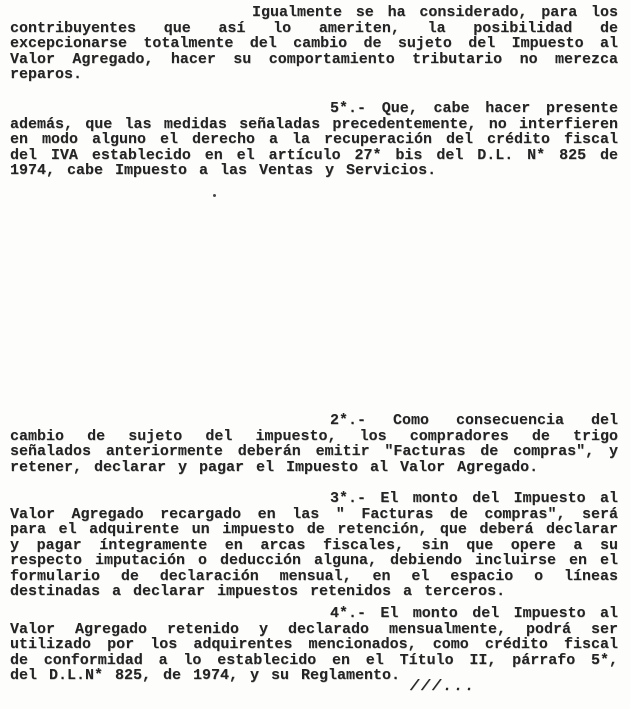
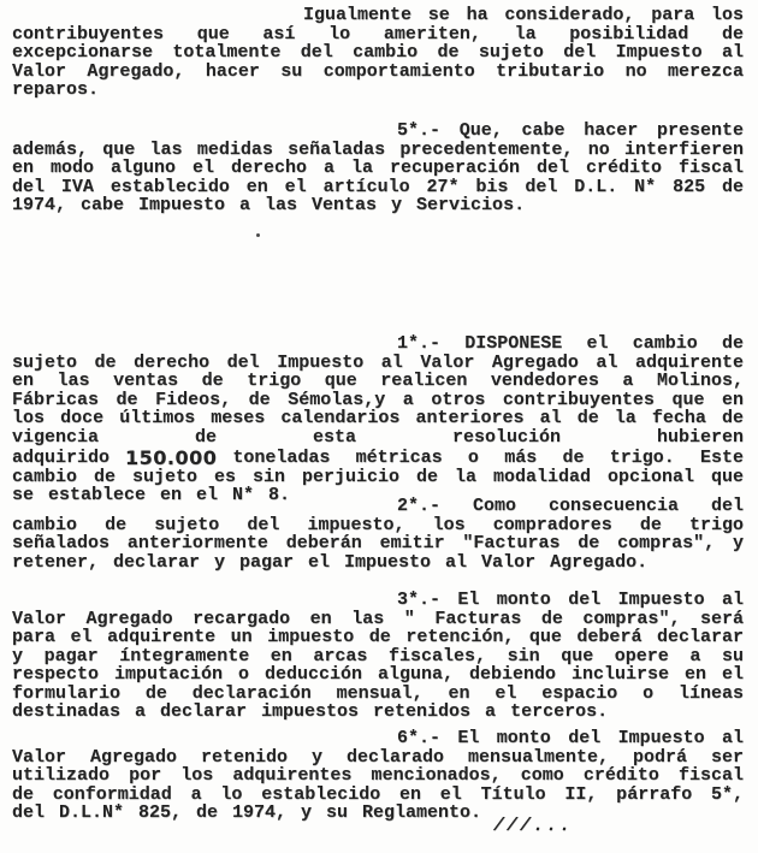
  Igualmente se ha considerado, para los contribuyentes que así lo ameriten, la posibilidad de excepcionarse totalmente del cambio de sujeto del Impuesto al Valor Agregado, hacer su comportamiento tributario no merezca reparos.
  5*.- Que, cabe hacer presente además, que las medidas señaladas precedentemente, no interfieren en modo alguno el derecho a la recuperación del crédito fiscal del IVA establecido en el artículo 27* bis del D.L. N* 825 de 1974, cabe Impuesto a las Ventas y Servicios.
+ 1*.- DISPONESE el cambio de sujeto de derecho del Impuesto al Valor Agregado al adquirente en las ventas de trigo que realicen vendedores a Molinos, Fábricas de Fideos, de Sémolas,y a otros contribuyentes que en los doce últimos meses calendarios anteriores al de la fecha de vigencia de esta resolución hubieren adquirido 150.000 toneladas métricas o más de trigo. Este cambio de sujeto es sin perjuicio de la modalidad opcional que se establece en el N* 8.
  2*.- Como consecuencia del cambio de sujeto del impuesto, los compradores de trigo señalados anteriormente deberán emitir "Facturas de compras", y retener, declarar y pagar el Impuesto al Valor Agregado.
  3*.- El monto del Impuesto al Valor Agregado recargado en las " Facturas de compras", será para el adquirente un impuesto de retención, que deberá declarar y pagar íntegramente en arcas fiscales, sin que opere a su respecto imputación o deducción alguna, debiendo incluirse en el formulario de declaración mensual, en el espacio o líneas destinadas a declarar impuestos retenidos a terceros.
- 4*.- El monto del Impuesto al Valor Agregado retenido y declarado mensualmente, podrá ser utilizado por los adquirentes mencionados, como crédito fiscal de conformidad a lo establecido en el Título II, párrafo 5*, del D.L.N* 825, de 1974, y su Reglamento.
+ 6*.- El monto del Impuesto al Valor Agregado retenido y declarado mensualmente, podrá ser utilizado por los adquirentes mencionados, como crédito fiscal de conformidad a lo establecido en el Título II, párrafo 5*, del D.L.N* 825, de 1974, y su Reglamento.
  ///...
